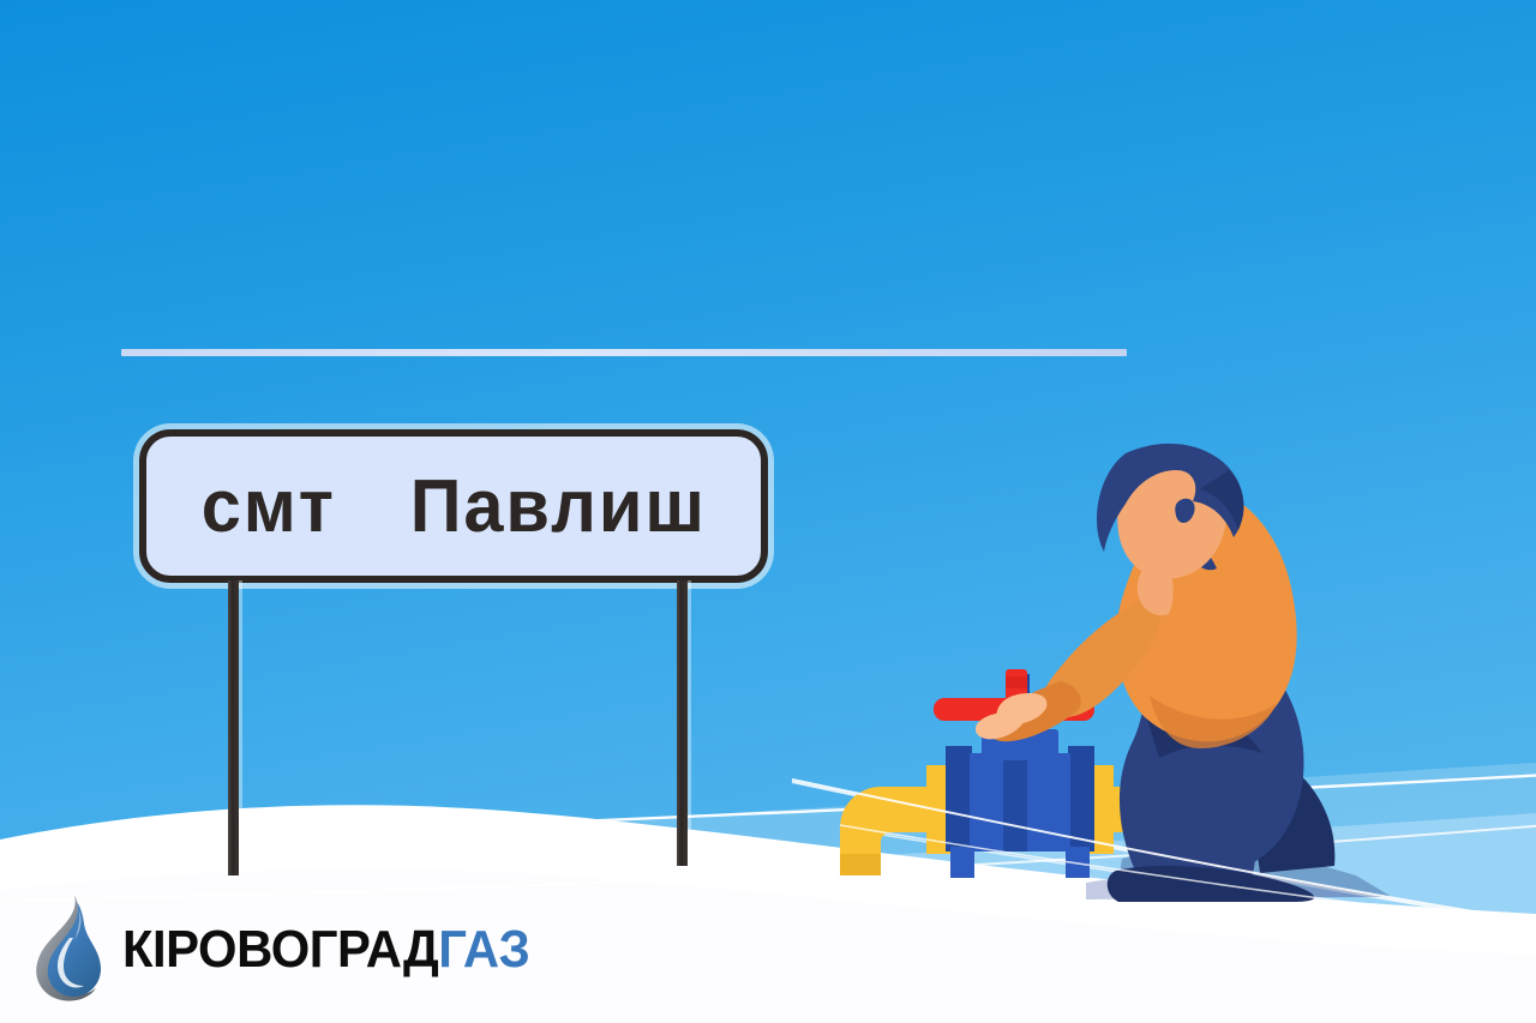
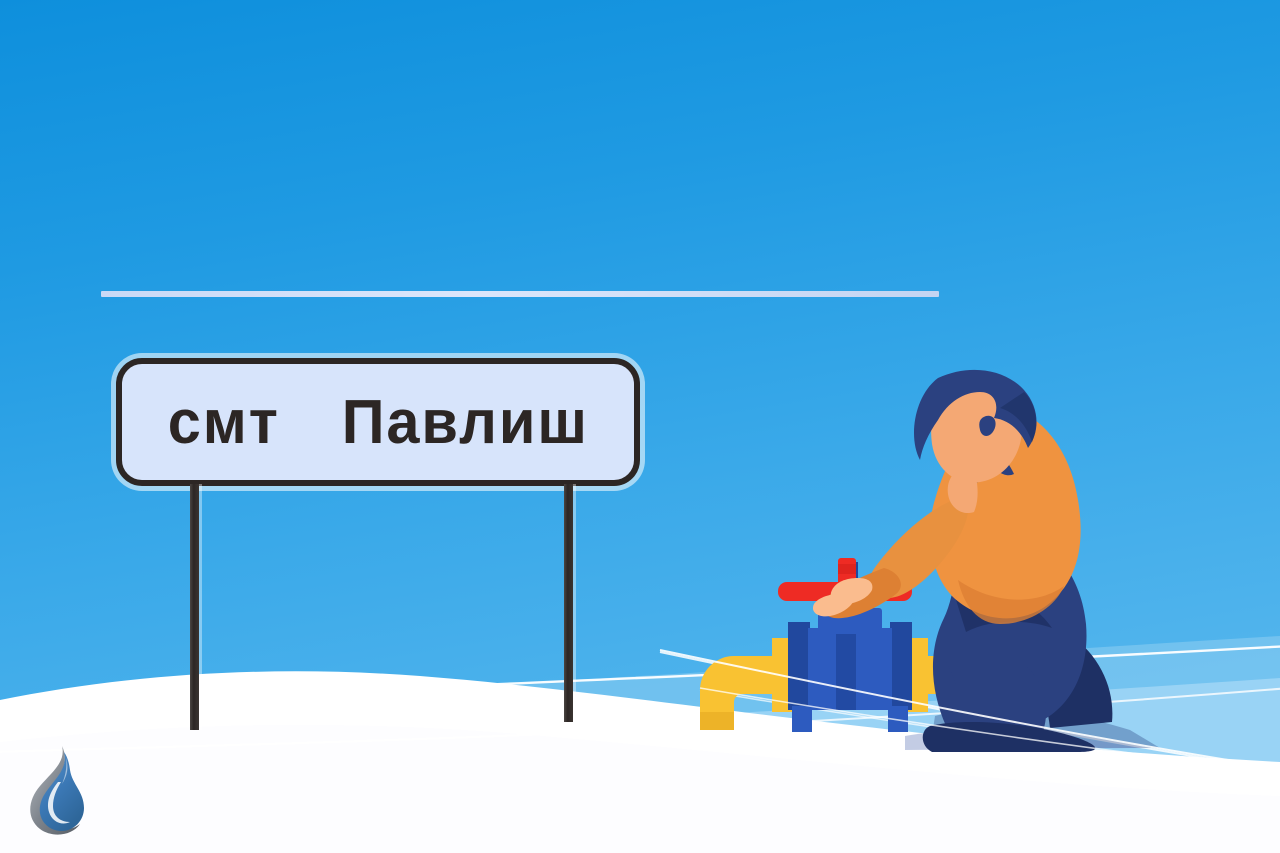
  смт Павлиш
- КІРОВОГРАДГАЗ
